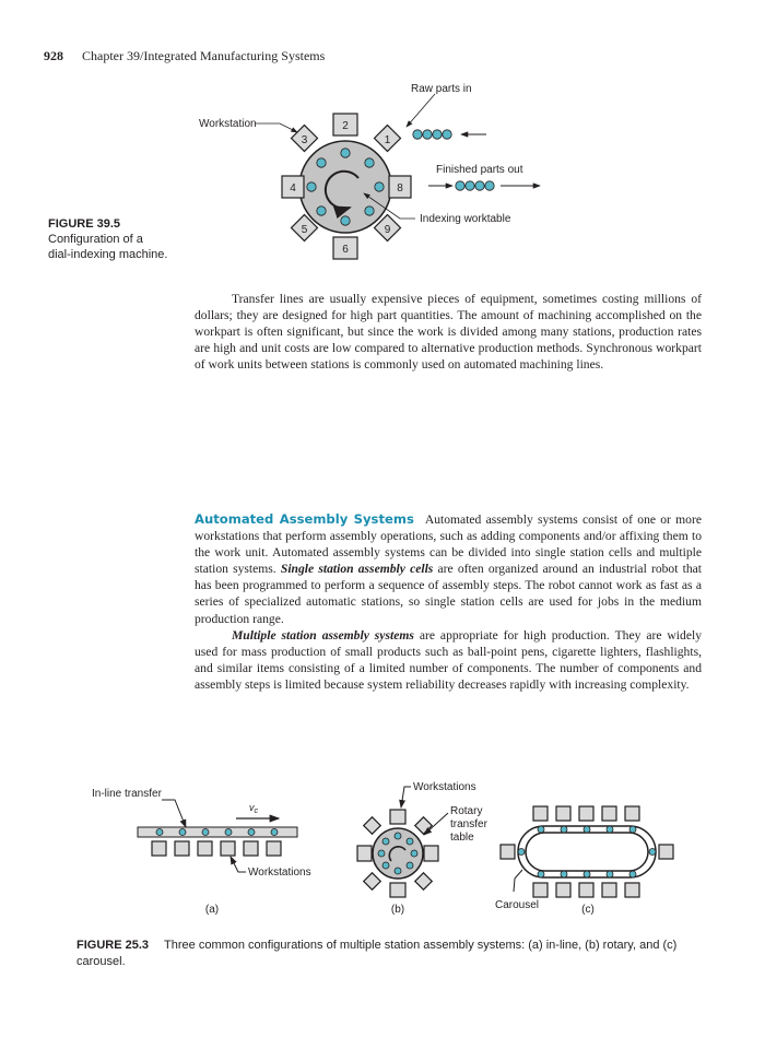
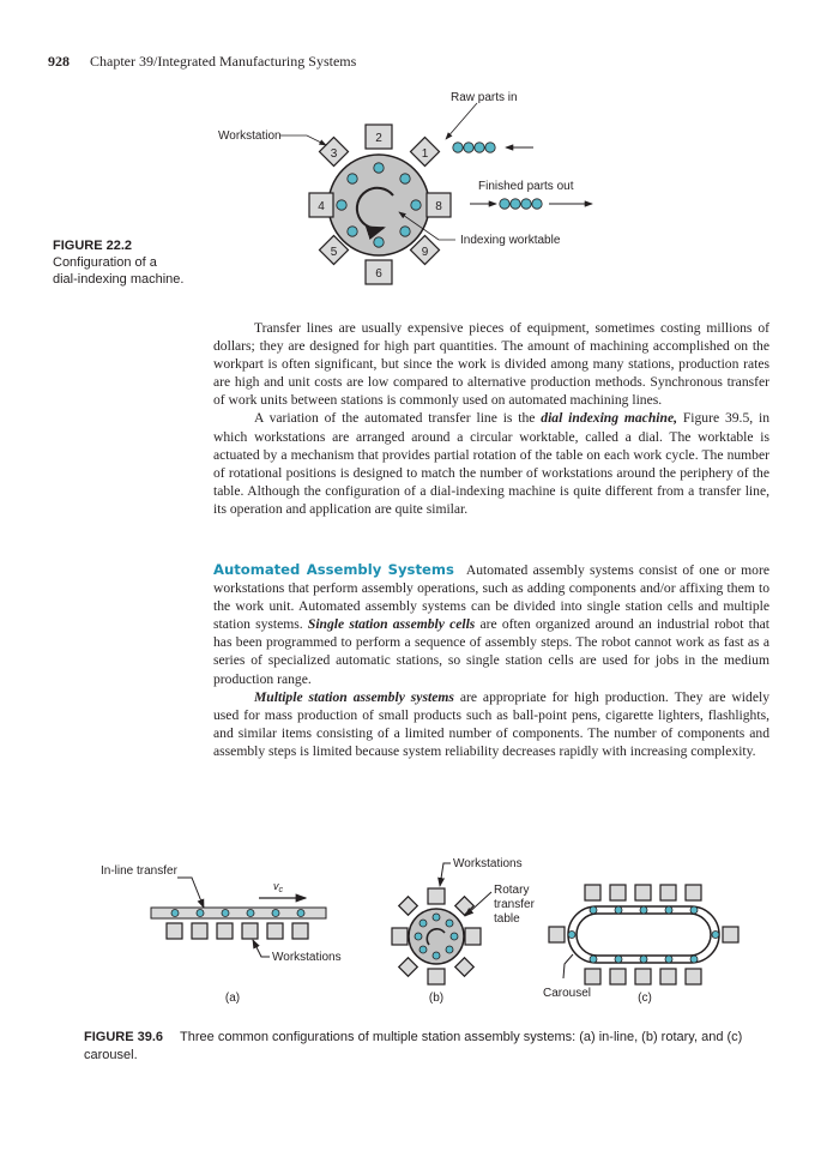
  928 Chapter 39/Integrated Manufacturing Systems
  2
  6
  4
  8
  3
  1
  5
  9
  Raw parts in
  Finished parts out
  Workstation
  Indexing worktable
- FIGURE 39.5
+ FIGURE 22.2
  Configuration of a
  dial-indexing machine.
- Transfer lines are usually expensive pieces of equipment, sometimes costing millions of dollars; they are designed for high part quantities. The amount of machining accomplished on the workpart is often significant, but since the work is divided among many stations, production rates are high and unit costs are low compared to alternative production methods. Synchronous workpart of work units between stations is commonly used on automated machining lines.
+ Transfer lines are usually expensive pieces of equipment, sometimes costing millions of dollars; they are designed for high part quantities. The amount of machining accomplished on the workpart is often significant, but since the work is divided among many stations, production rates are high and unit costs are low compared to alternative production methods. Synchronous transfer of work units between stations is commonly used on automated machining lines.
+ A variation of the automated transfer line is the dial indexing machine, Figure 39.5, in which workstations are arranged around a circular worktable, called a dial. The worktable is actuated by a mechanism that provides partial rotation of the table on each work cycle. The number of rotational positions is designed to match the number of workstations around the periphery of the table. Although the configuration of a dial-indexing machine is quite different from a transfer line, its operation and application are quite similar.
  Automated Assembly Systems Automated assembly systems consist of one or more workstations that perform assembly operations, such as adding components and/or affixing them to the work unit. Automated assembly systems can be divided into single station cells and multiple station systems. Single station assembly cells are often organized around an industrial robot that has been programmed to perform a sequence of assembly steps. The robot cannot work as fast as a series of specialized automatic stations, so single station cells are used for jobs in the medium production range.
  Multiple station assembly systems are appropriate for high production. They are widely used for mass production of small products such as ball-point pens, cigarette lighters, flashlights, and similar items consisting of a limited number of components. The number of components and assembly steps is limited because system reliability decreases rapidly with increasing complexity.
  In-line transfer
  Workstations
  (a)
  Workstations
  Rotary
  transfer
  table
  (b)
  Carousel
  (c)
- FIGURE 25.3 Three common configurations of multiple station assembly systems: (a) in-line, (b) rotary, and (c) carousel.
+ FIGURE 39.6 Three common configurations of multiple station assembly systems: (a) in-line, (b) rotary, and (c) carousel.
